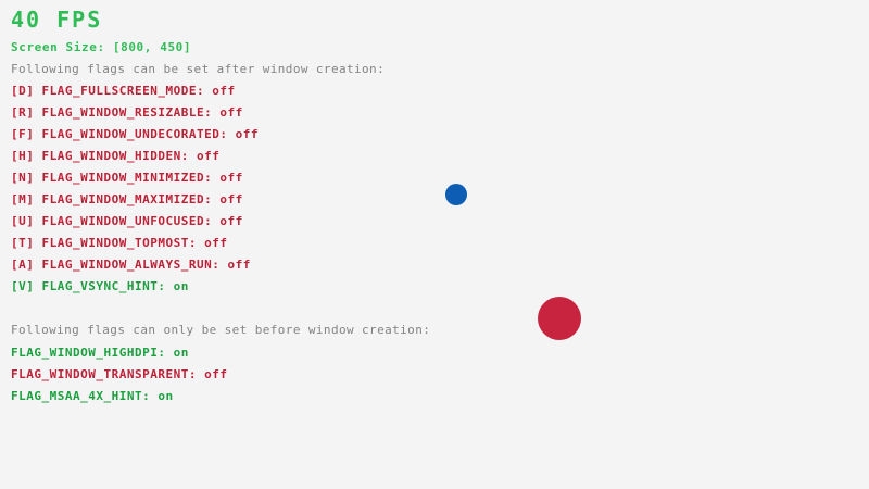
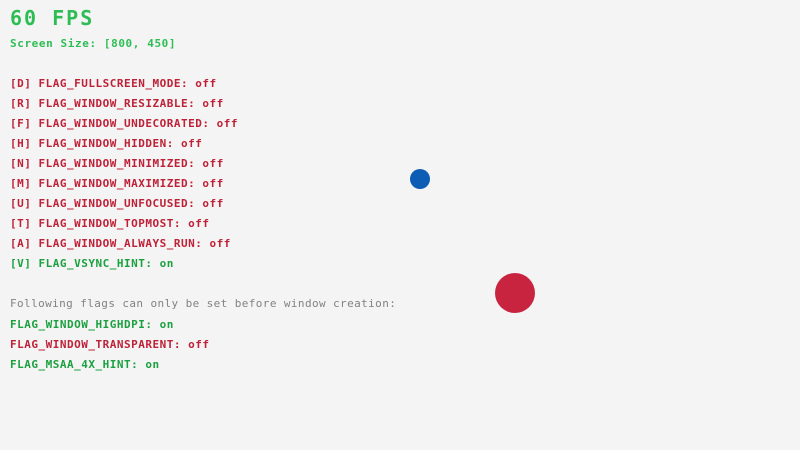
- 40 FPS
+ 60 FPS
  Screen Size: [800, 450]
- Following flags can be set after window creation:
  [D] FLAG_FULLSCREEN_MODE: off
  [R] FLAG_WINDOW_RESIZABLE: off
  [F] FLAG_WINDOW_UNDECORATED: off
  [H] FLAG_WINDOW_HIDDEN: off
  [N] FLAG_WINDOW_MINIMIZED: off
  [M] FLAG_WINDOW_MAXIMIZED: off
  [U] FLAG_WINDOW_UNFOCUSED: off
  [T] FLAG_WINDOW_TOPMOST: off
  [A] FLAG_WINDOW_ALWAYS_RUN: off
  [V] FLAG_VSYNC_HINT: on
  Following flags can only be set before window creation:
  FLAG_WINDOW_HIGHDPI: on
  FLAG_WINDOW_TRANSPARENT: off
  FLAG_MSAA_4X_HINT: on
